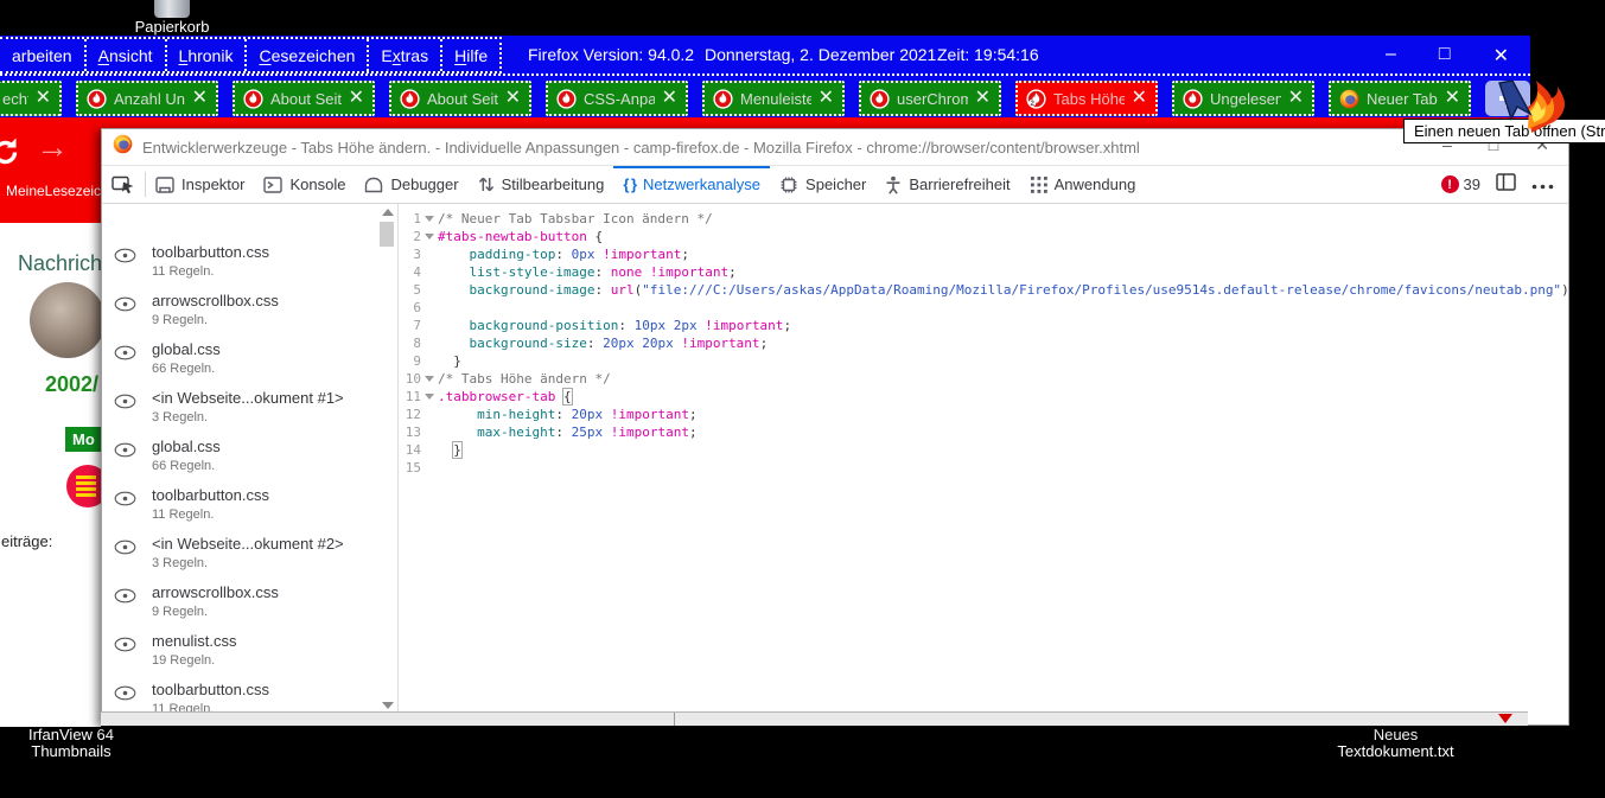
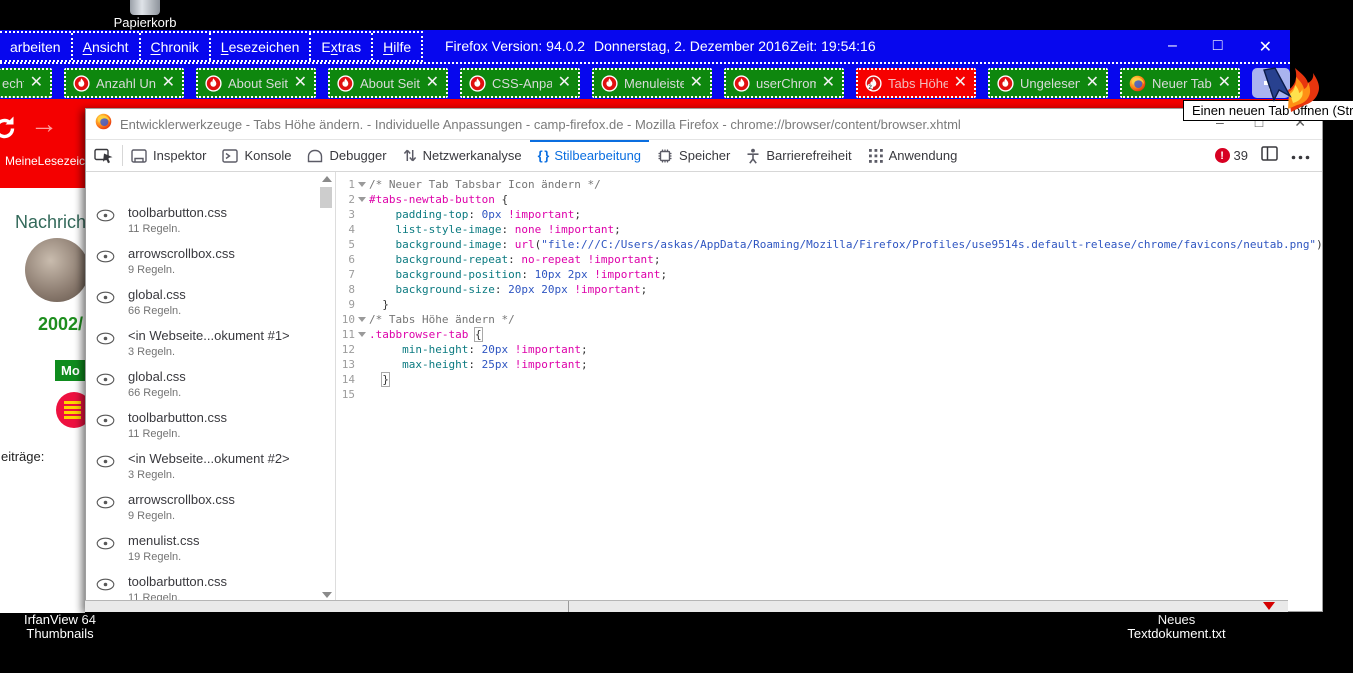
  Papierkorb
  arbeiten
  A
  nsicht
- L
+ C
  hronik
- C
+ L
  esezeichen
  E
  x
  tras
  H
  ilfe
  Firefox Version: 94.0.2
- Donnerstag, 2. Dezember 2021
+ Donnerstag, 2. Dezember 2016
  Zeit: 19:54:16
  –
  □
  ✕
  ✕
  Anzahl Un
  ✕
  About Seit
  ✕
  About Seit
  ✕
  CSS-Anpa
  ✕
  Menuleiste
  ✕
  userChrom
  ✕
  Tabs Höhe
  ✕
  Ungelesen
  ✕
  Neuer Tab
  ✕
  →
  MeineLesezeic
  Nachrich
  2002/
  Mo
  eiträge:
  Entwicklerwerkzeuge - Tabs Höhe ändern. - Individuelle Anpassungen - camp-firefox.de - Mozilla Firefox - chrome://browser/content/browser.xhtml
  –
  □
  ✕
  Inspektor
  Konsole
  Debugger
- Stilbearbeitung
+ Netzwerkanalyse
  { }
- Netzwerkanalyse
+ Stilbearbeitung
  Speicher
  Barrierefreiheit
  Anwendung
  !
  39
  toolbarbutton.css
  11 Regeln.
  arrowscrollbox.css
  9 Regeln.
  global.css
  66 Regeln.
  <in Webseite...okument #1>
  3 Regeln.
  global.css
  66 Regeln.
  toolbarbutton.css
  11 Regeln.
  <in Webseite...okument #2>
  3 Regeln.
  arrowscrollbox.css
  9 Regeln.
  menulist.css
  19 Regeln.
  toolbarbutton.css
  11 Regeln.
  1
  /* Neuer Tab Tabsbar Icon ändern */
  2
  #tabs-newtab-button {
  3
  padding-top: 0px !important;
  4
  list-style-image: none !important;
  5
  background-image: url("file:///C:/Users/askas/AppData/Roaming/Mozilla/Firefox/Profiles/use9514s.default-release/chrome/favicons/neutab.png")
  6
+ background-repeat: no-repeat !important;
  7
  background-position: 10px 2px !important;
  8
  background-size: 20px 20px !important;
  9
  }
  10
  /* Tabs Höhe ändern */
  11
  .tabbrowser-tab {
  12
  min-height: 20px !important;
  13
  max-height: 25px !important;
  14
  }
  15
  Einen neuen Tab öffnen (Str
  IrfanView 64
  Thumbnails
  Neues
  Textdokument.txt
